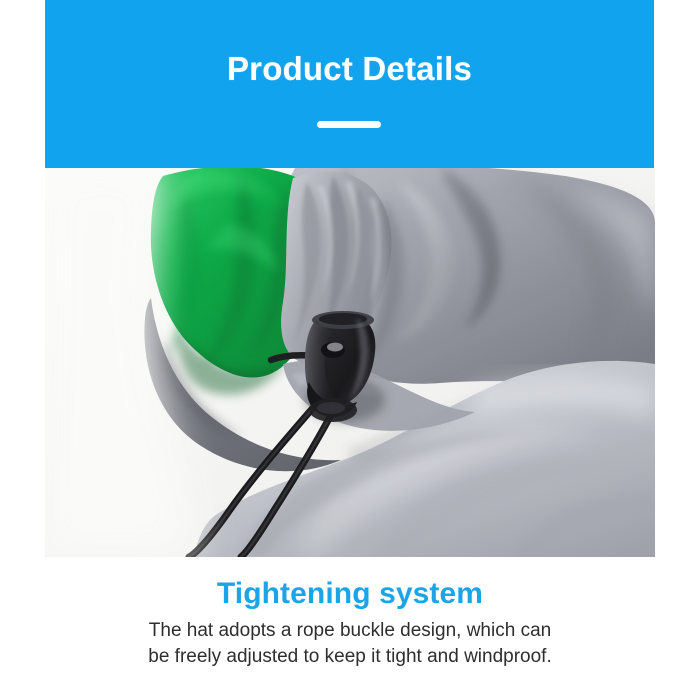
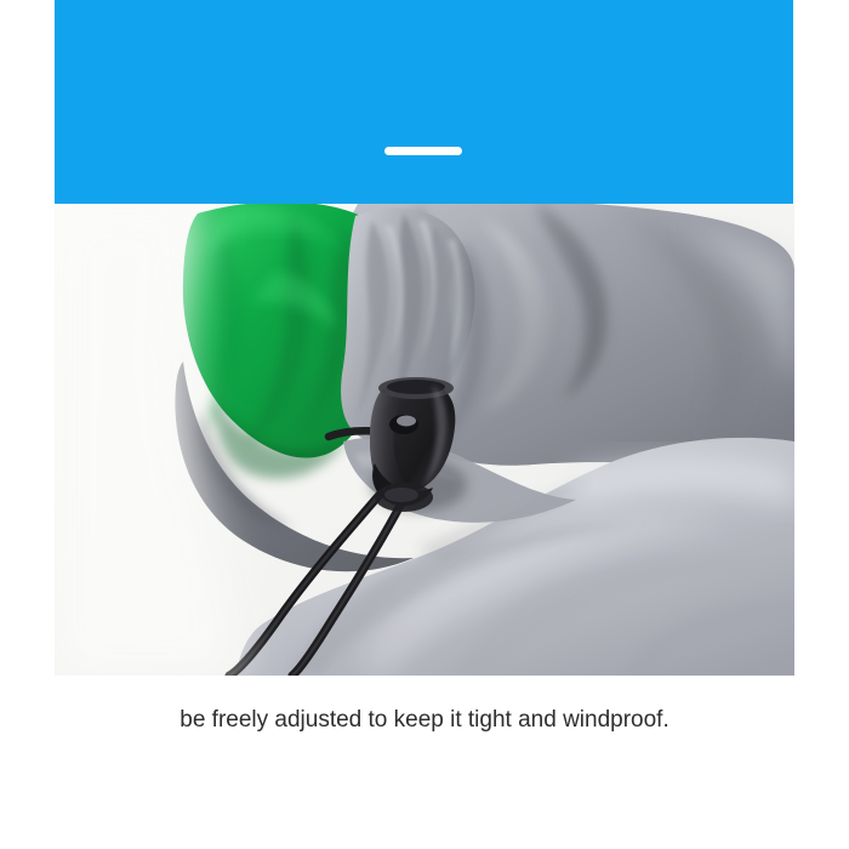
- Product Details
- Tightening system
- The hat adopts a rope buckle design, which can
  be freely adjusted to keep it tight and windproof.
